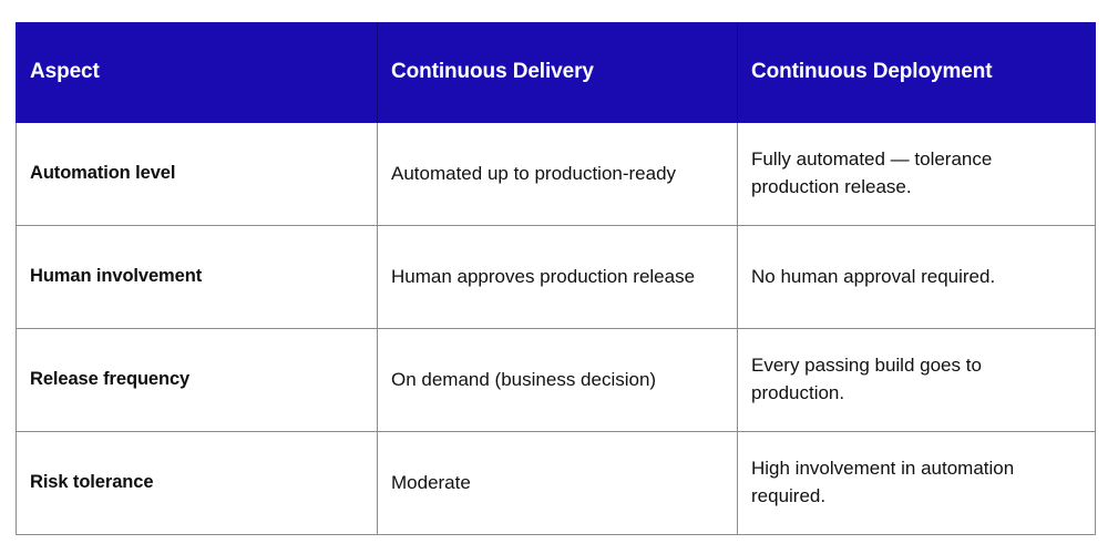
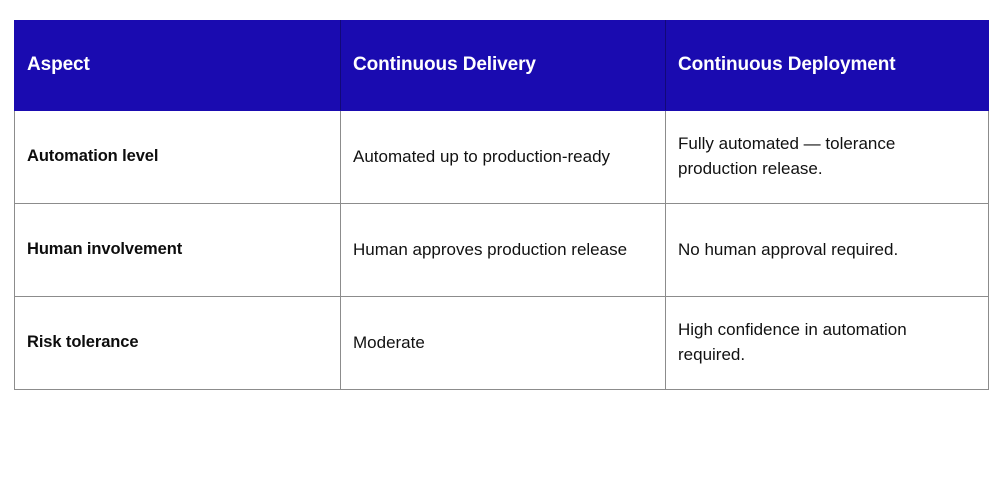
  Aspect	Continuous Delivery	Continuous Deployment
  Automation level	Automated up to production-ready	Fully automated — tolerance production release.
  Human involvement	Human approves production release	No human approval required.
- Release frequency	On demand (business decision)	Every passing build goes to production.
- Risk tolerance	Moderate	High involvement in automation required.
+ Risk tolerance	Moderate	High confidence in automation required.
